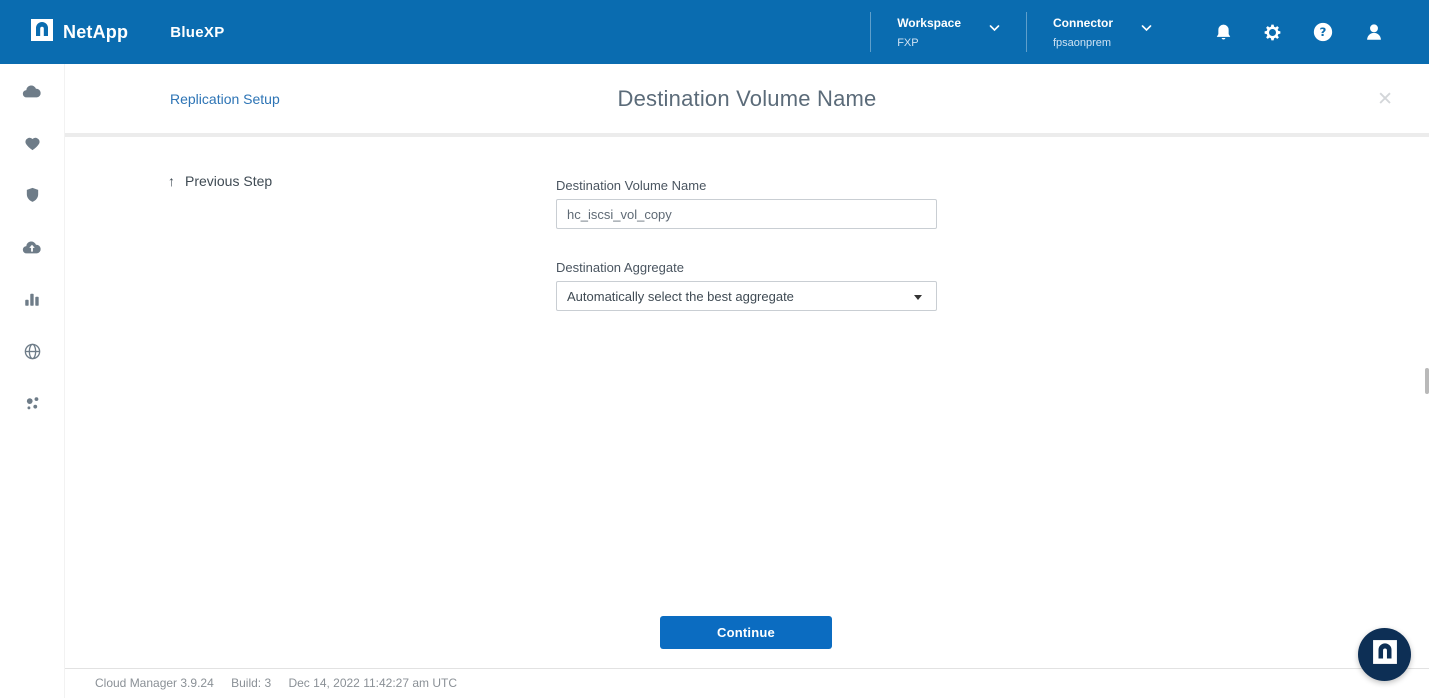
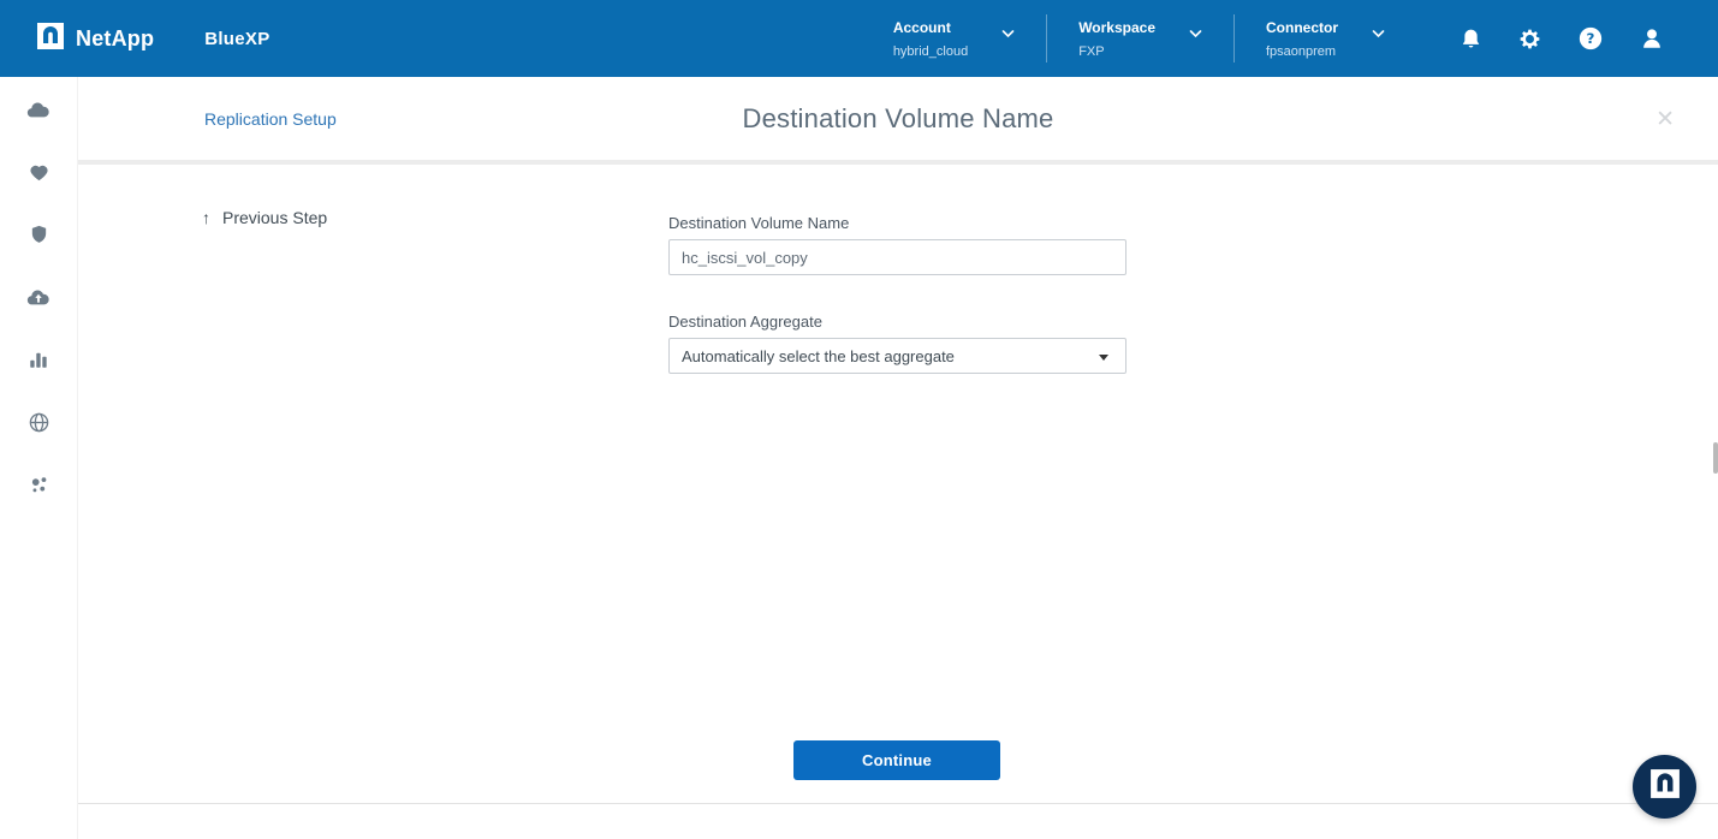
  NetApp
  BlueXP
+ Account
+ hybrid_cloud
  Workspace
  FXP
  Connector
  fpsaonprem
  ?
  Replication Setup
  Destination Volume Name
  ✕
  ↑
  Previous Step
  Destination Volume Name
  hc_iscsi_vol_copy
  Destination Aggregate
  Automatically select the best aggregate
  Continue
- Cloud Manager 3.9.24 Build: 3 Dec 14, 2022 11:42:27 am UTC
